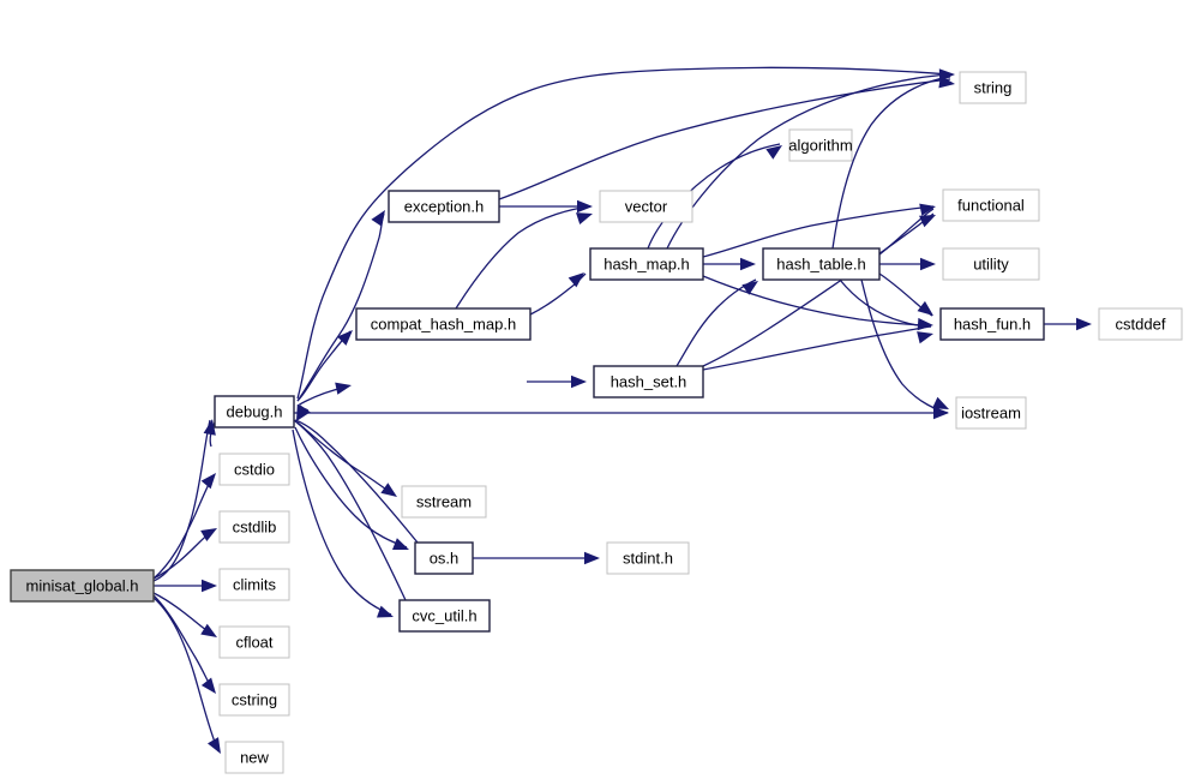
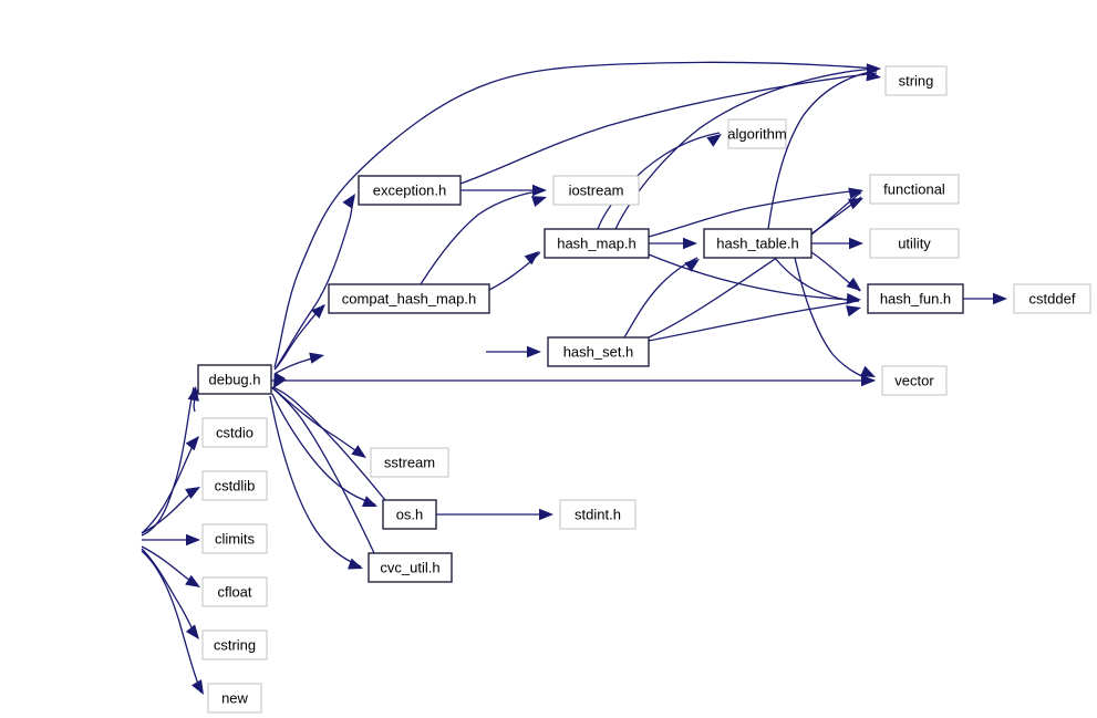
- minisat_global.h
  debug.h
  cstdio
  cstdlib
  climits
  cfloat
  cstring
  new
  sstream
  os.h
  stdint.h
  cvc_util.h
  exception.h
- vector
+ iostream
  compat_hash_map.h
  hash_map.h
  hash_set.h
  hash_table.h
  algorithm
  string
  functional
  utility
  hash_fun.h
  cstddef
- iostream
+ vector
